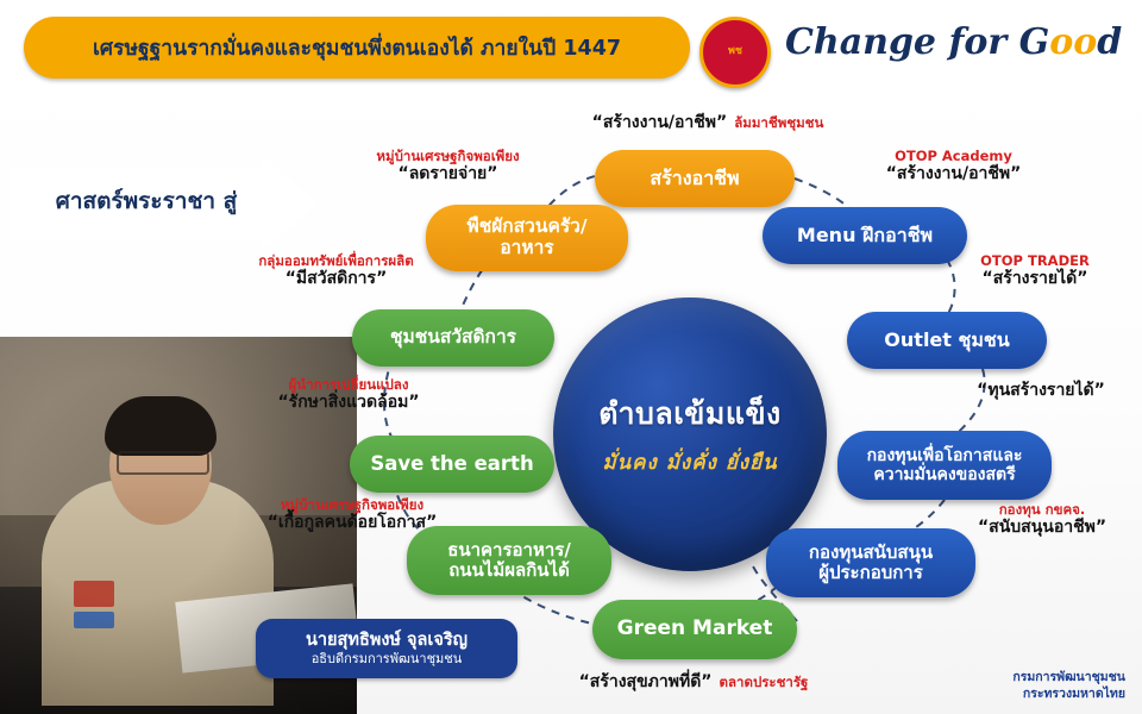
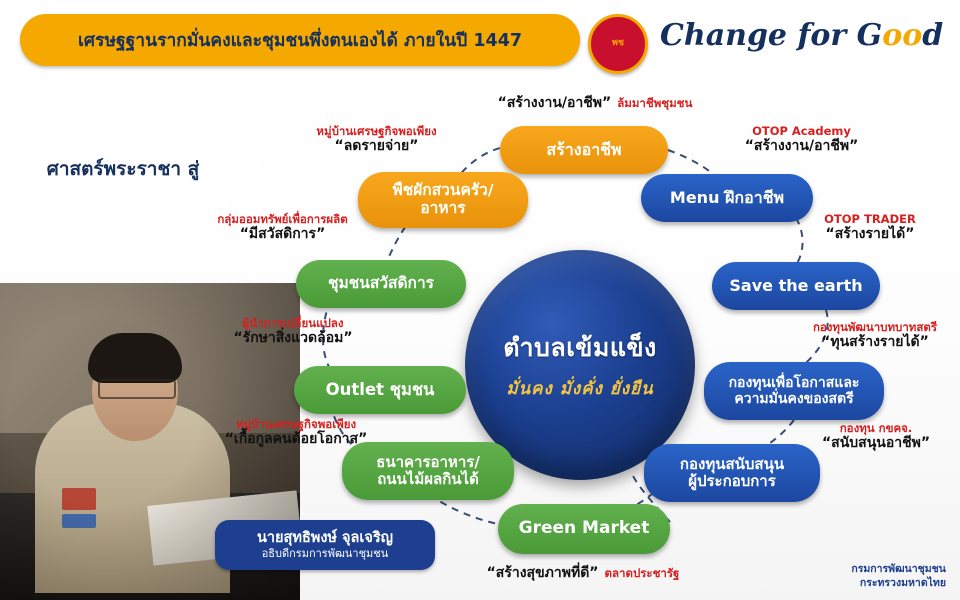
  เศรษฐฐานรากมั่นคงและชุมชนพึ่งตนเองได้ ภายในปี 1447
  พช
  Change for Good
  ศาสตร์พระราชา สู่
  นายสุทธิพงษ์ จุลเจริญ
  อธิบดีกรมการพัฒนาชุมชน
  ตำบลเข้มแข็ง
  มั่นคง มั่งคั่ง ยั่งยืน
  สร้างอาชีพ
  Menu ฝึกอาชีพ
  พืชผักสวนครัว/
  อาหาร
- Outlet ชุมชน
+ Save the earth
  ชุมชนสวัสดิการ
  กองทุนเพื่อโอกาสและ
  ความมั่นคงของสตรี
- Save the earth
+ Outlet ชุมชน
  กองทุนสนับสนุน
  ผู้ประกอบการ
  ธนาคารอาหาร/
  ถนนไม้ผลกินได้
  Green Market
  “สร้างงาน/อาชีพ” ล้มมาชีพชุมชน
  หมู่บ้านเศรษฐกิจพอเพียง
  “ลดรายจ่าย”
  OTOP Academy
  “สร้างงาน/อาชีพ”
  กลุ่มออมทรัพย์เพื่อการผลิต
  “มีสวัสดิการ”
  OTOP TRADER
  “สร้างรายได้”
  ผู้นำการเปลี่ยนแปลง
  “รักษาสิ่งแวดล้อม”
+ กองทุนพัฒนาบทบาทสตรี
  “ทุนสร้างรายได้”
  หมู่บ้านเศรษฐกิจพอเพียง
  “เกื้อกูลคนด้อยโอกาส”
  กองทุน กขคจ.
  “สนับสนุนอาชีพ”
  “สร้างสุขภาพที่ดี” ตลาดประชารัฐ
  กรมการพัฒนาชุมชน
  กระทรวงมหาดไทย
